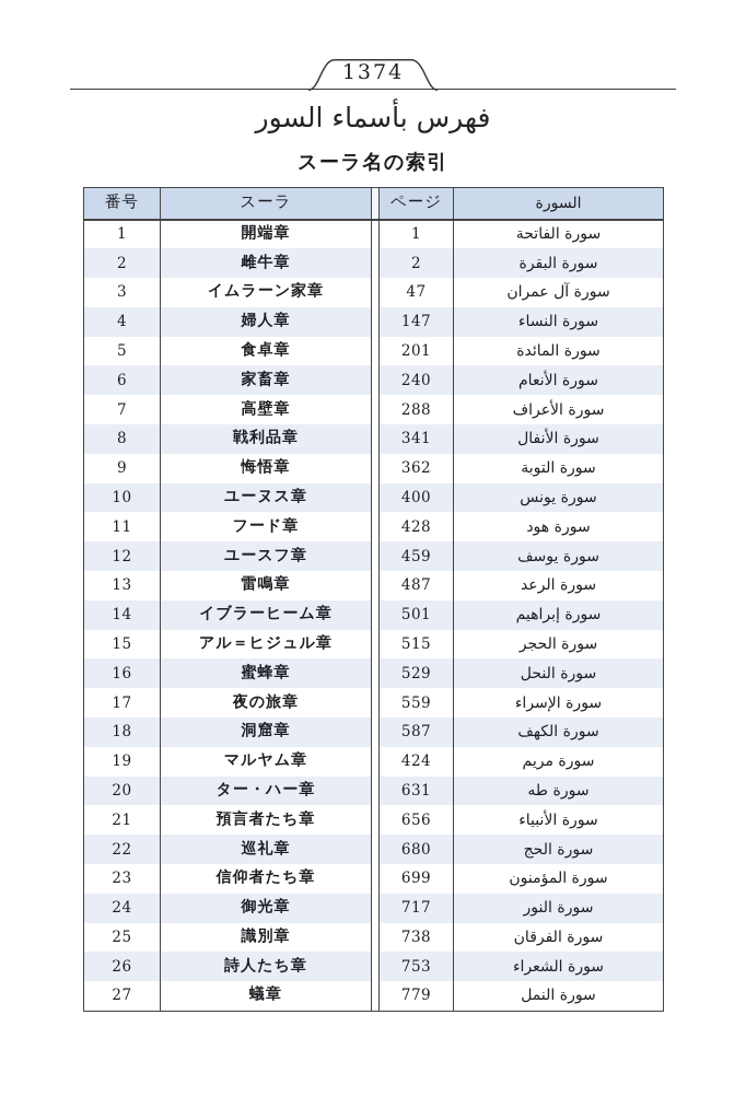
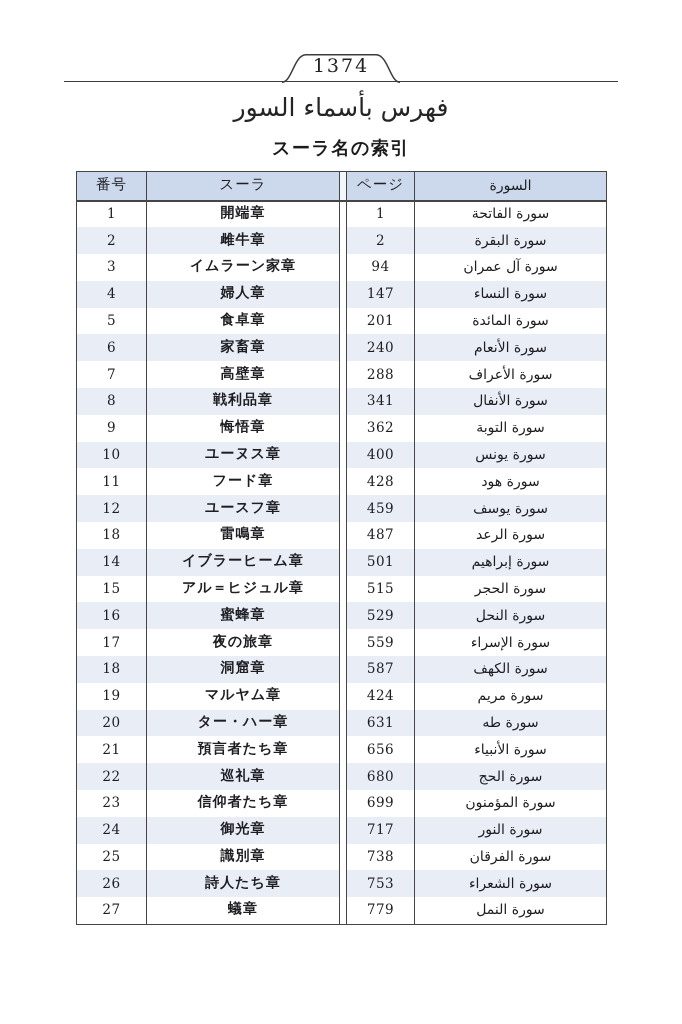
  1374
  فهرس بأسماء السور
  スーラ名の索引
  番号	スーラ		ページ	السورة
  1	開端章		1	سورة الفاتحة
  2	雌牛章		2	سورة البقرة
- 3	イムラーン家章		47	سورة آل عمران
+ 3	イムラーン家章		94	سورة آل عمران
  4	婦人章		147	سورة النساء
  5	食卓章		201	سورة المائدة
  6	家畜章		240	سورة الأنعام
  7	高壁章		288	سورة الأعراف
  8	戦利品章		341	سورة الأنفال
  9	悔悟章		362	سورة التوبة
  10	ユーヌス章		400	سورة يونس
  11	フード章		428	سورة هود
  12	ユースフ章		459	سورة يوسف
- 13	雷鳴章		487	سورة الرعد
+ 18	雷鳴章		487	سورة الرعد
  14	イブラーヒーム章		501	سورة إبراهيم
  15	アル＝ヒジュル章		515	سورة الحجر
  16	蜜蜂章		529	سورة النحل
  17	夜の旅章		559	سورة الإسراء
  18	洞窟章		587	سورة الكهف
  19	マルヤム章		424	سورة مريم
  20	ター・ハー章		631	سورة طه
  21	預言者たち章		656	سورة الأنبياء
  22	巡礼章		680	سورة الحج
  23	信仰者たち章		699	سورة المؤمنون
  24	御光章		717	سورة النور
  25	識別章		738	سورة الفرقان
  26	詩人たち章		753	سورة الشعراء
  27	蟻章		779	سورة النمل
